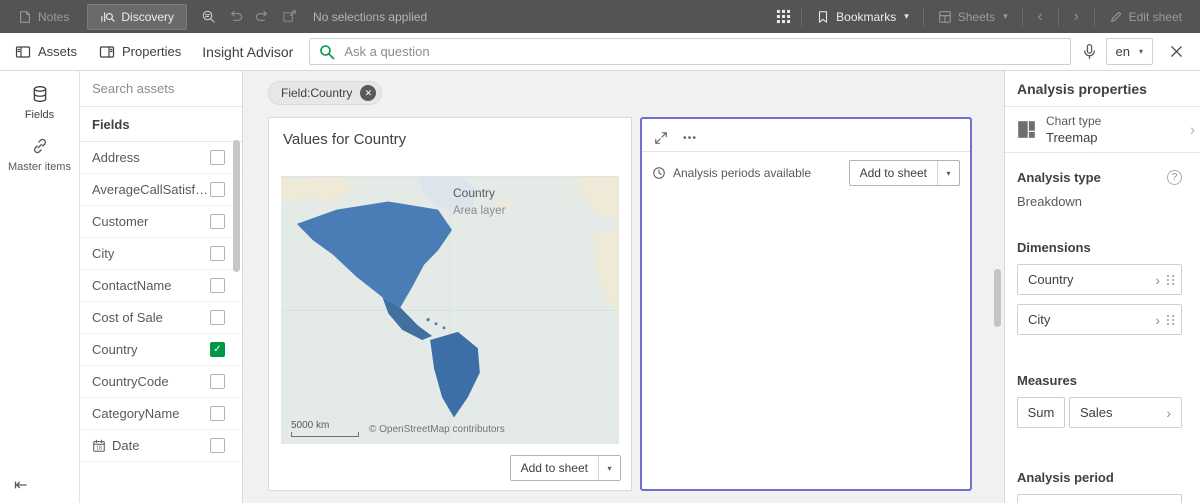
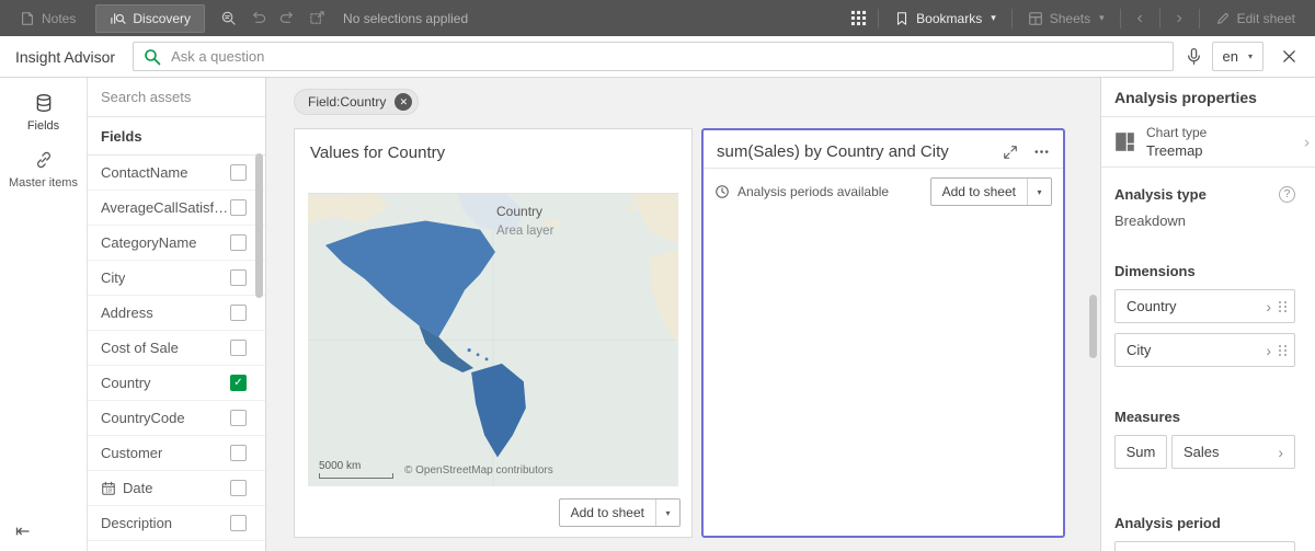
  Notes
  Discovery
  No selections applied
  Bookmarks
  ▾
  Sheets
  ▾
  ‹
  ›
  Edit sheet
- Assets
- Properties
  Insight Advisor
  Ask a question
  en
  ▾
  Fields
  Master items
  ⇤
  Search assets
  Fields
- Address
+ ContactName
  AverageCallSatisfa..
- Customer
+ CategoryName
  City
- ContactName
+ Address
  Cost of Sale
  Country
  ✓
  CountryCode
- CategoryName
+ Customer
  Date
+ Description
  Field:Country
  ✕
  Values for Country
  Country
  Area layer
  5000 km
  © OpenStreetMap contributors
  Add to sheet
  ▾
+ sum(Sales) by Country and City
  Analysis periods available
  Add to sheet
  ▾
  Analysis properties
  Chart type
  Treemap
  ›
  Analysis type
  ?
  Breakdown
  Dimensions
  Country
  ›
  City
  ›
  Measures
  Sum
  Sales
  ›
  Analysis period
